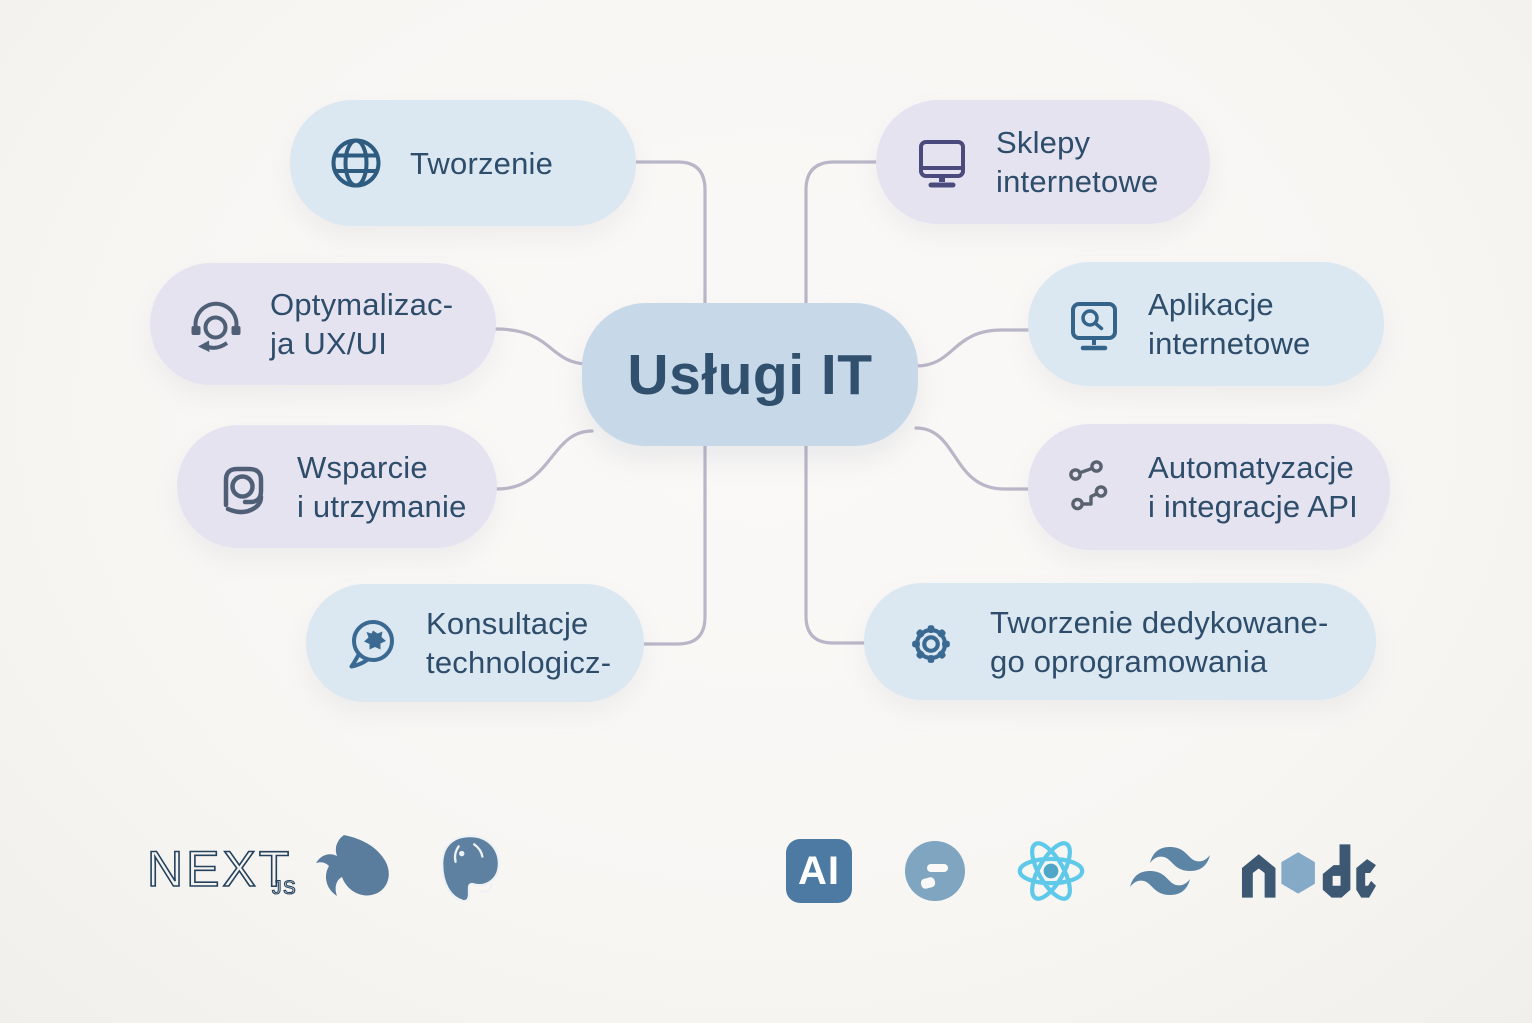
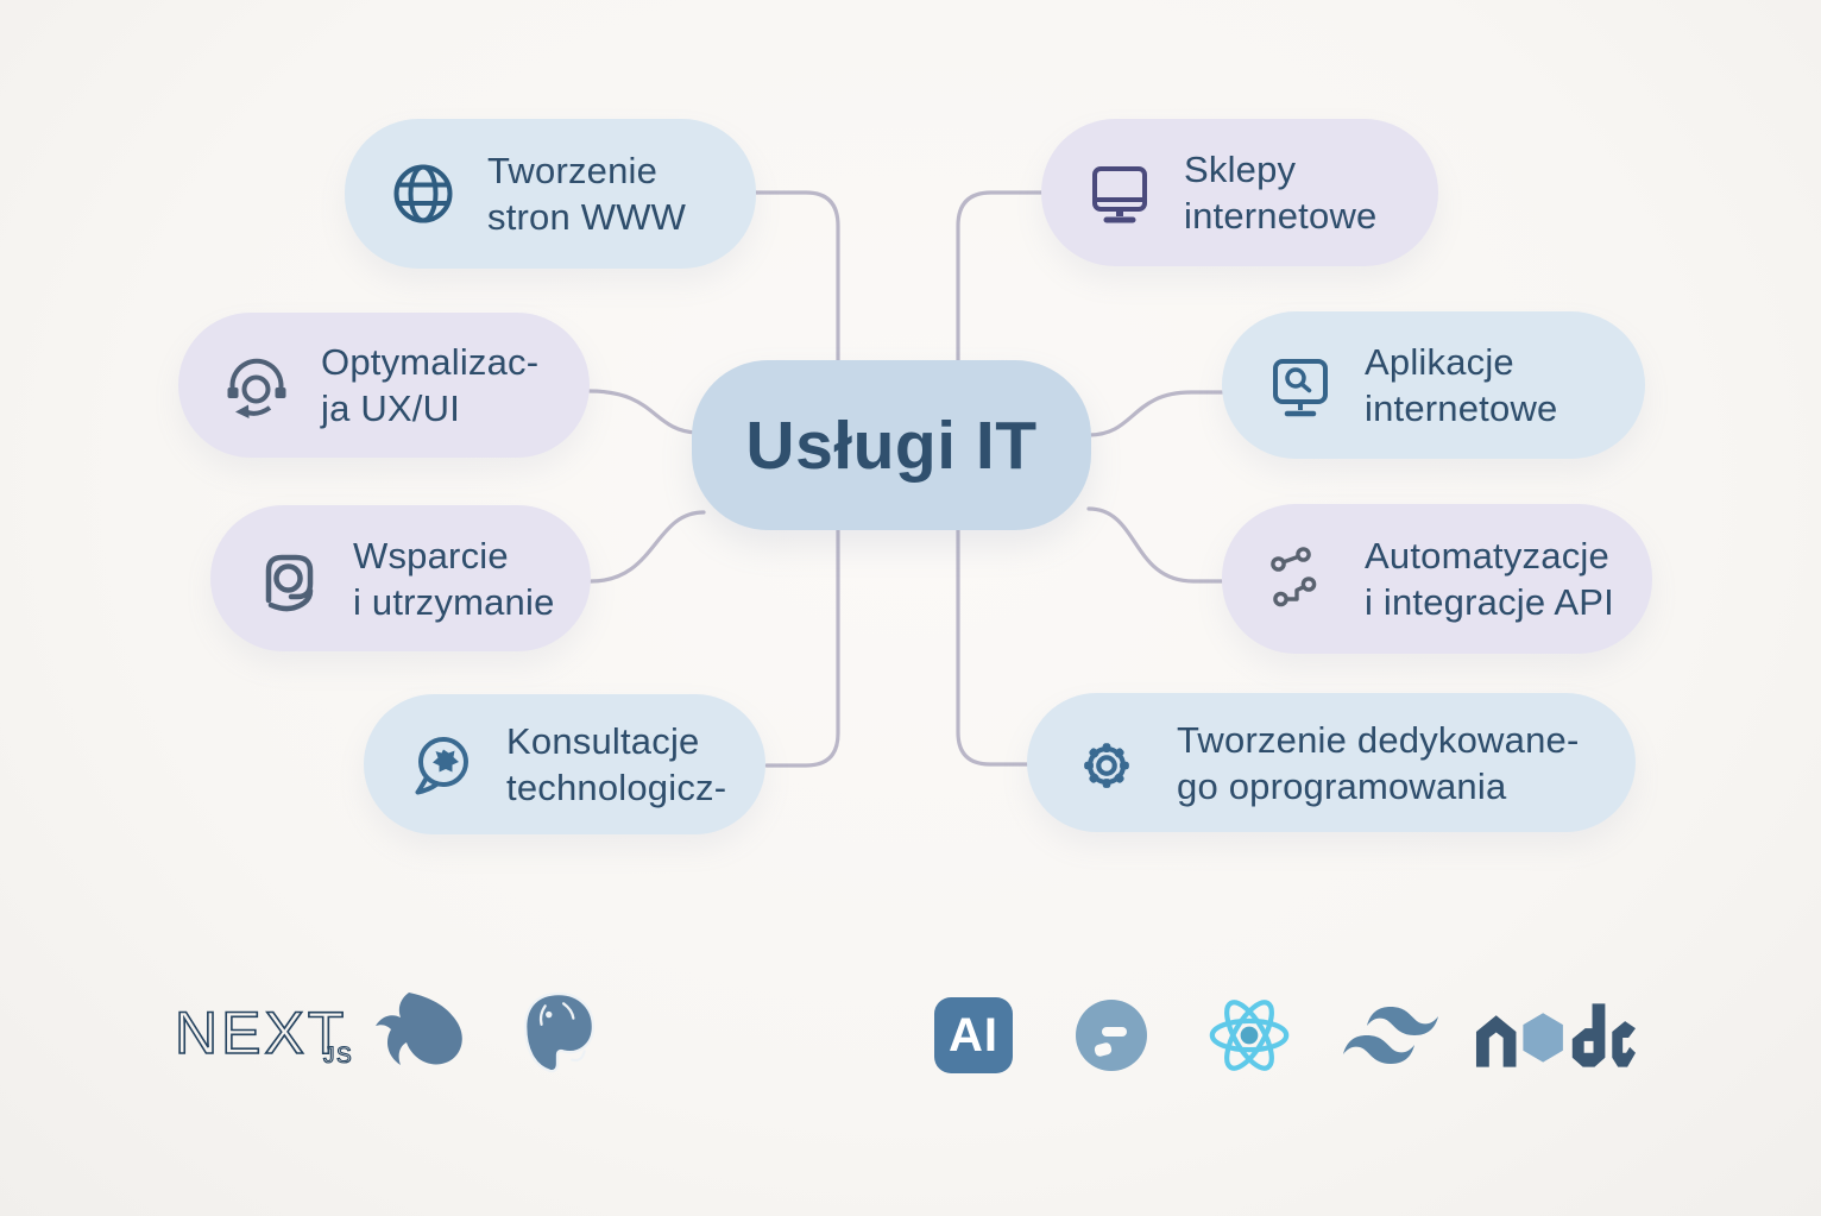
  Tworzenie
+ stron WWW
  Sklepy
  internetowe
  Optymalizac-
  ja UX/UI
  Aplikacje
  internetowe
  Wsparcie
  i utrzymanie
  Automatyzacje
  i integracje API
  Konsultacje
  technologicz-
  Tworzenie dedykowane-
  go oprogramowania
  Usługi IT
  NEXT
  JS
  AI
